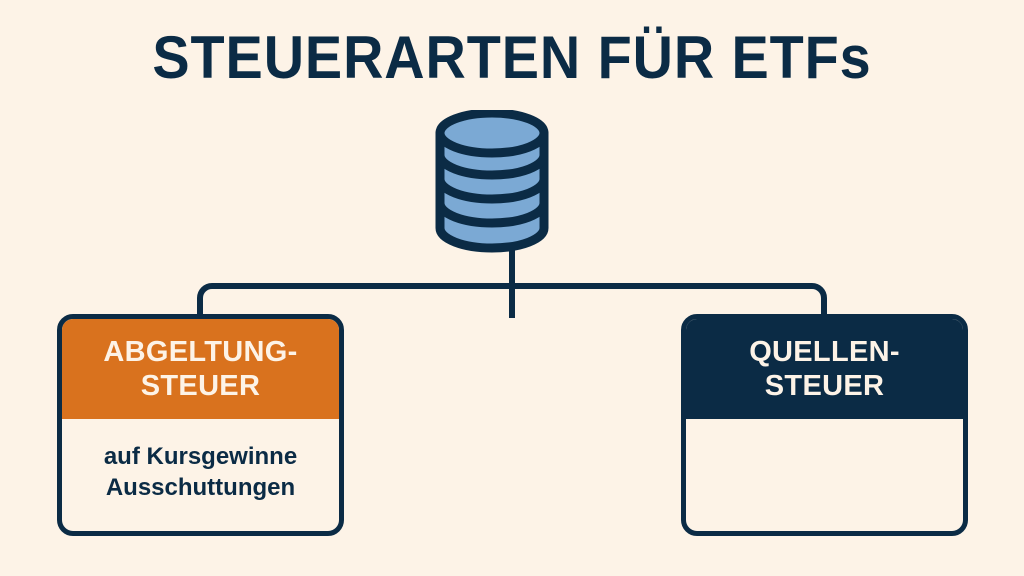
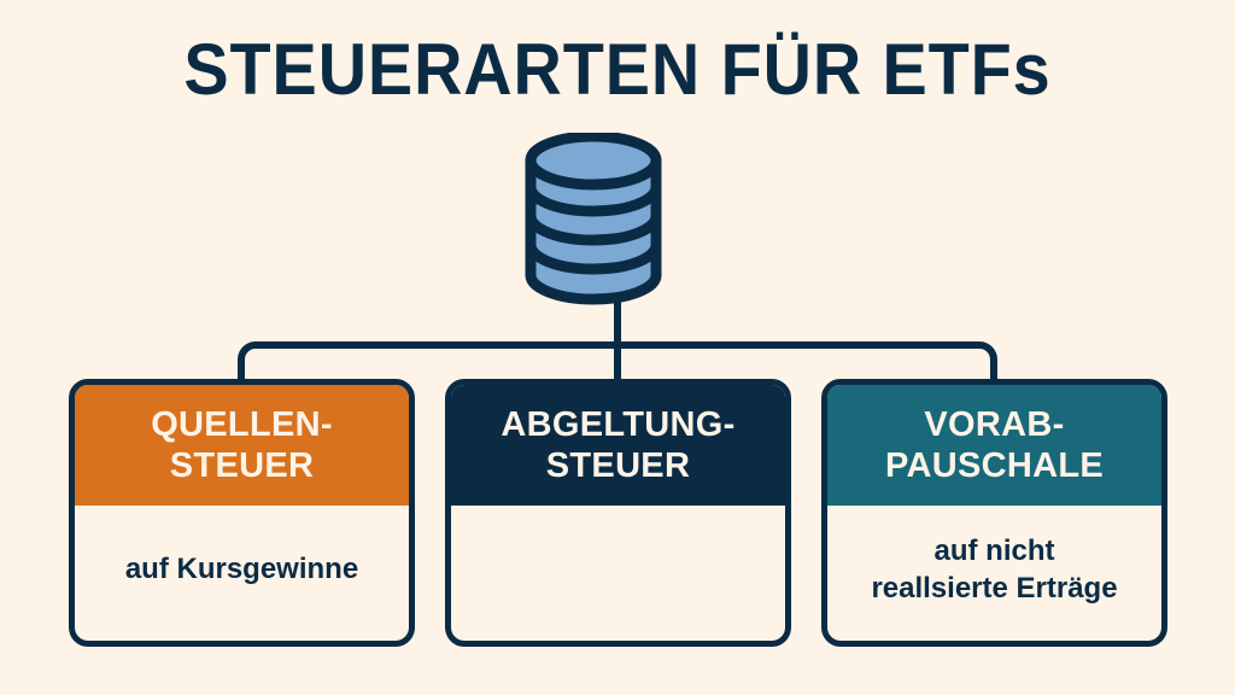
  STEUERARTEN FÜR ETFs
- ABGELTUNG-
+ QUELLEN-
  STEUER
  auf Kursgewinne
- Ausschuttungen
- QUELLEN-
+ ABGELTUNG-
  STEUER
+ VORAB-
+ PAUSCHALE
+ auf nicht
+ reallsierte Erträge
